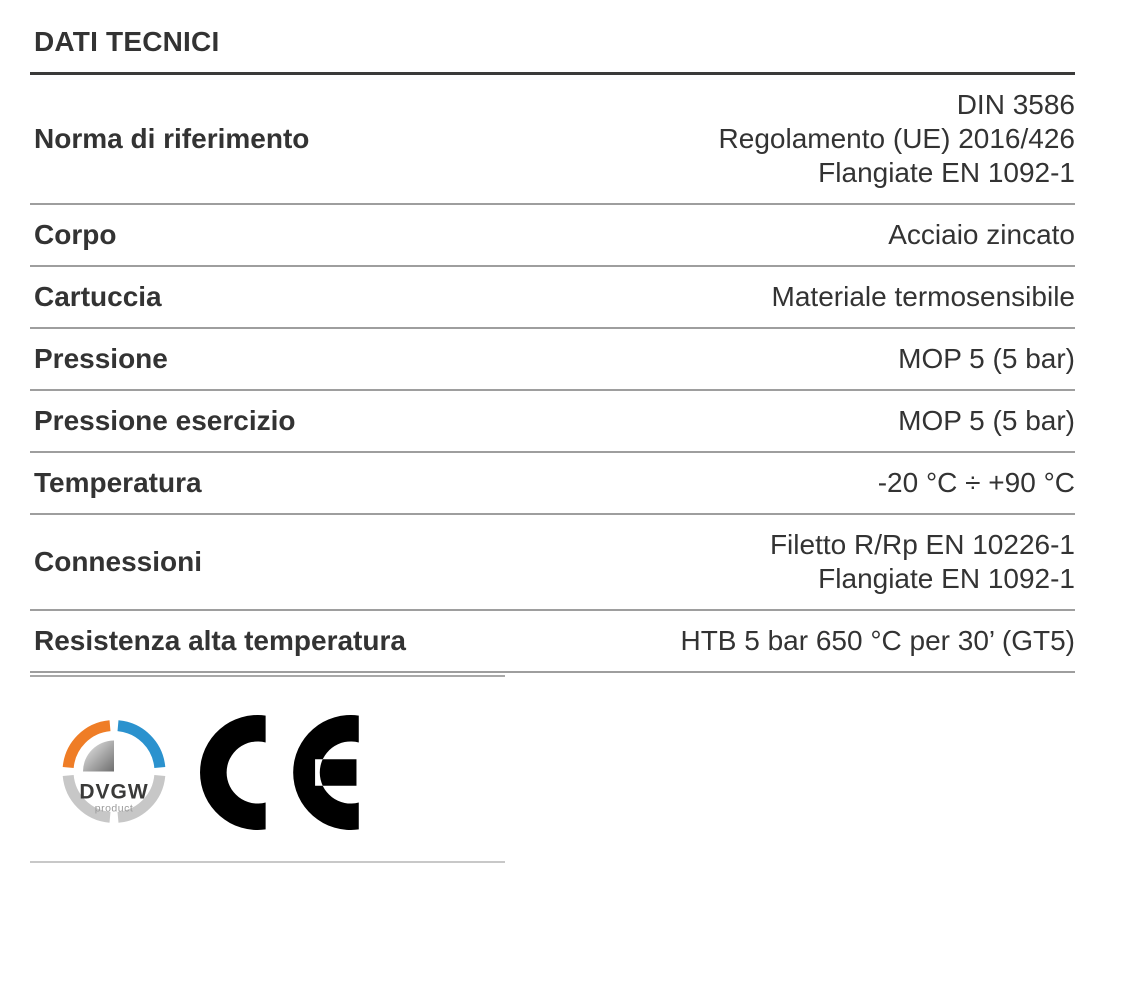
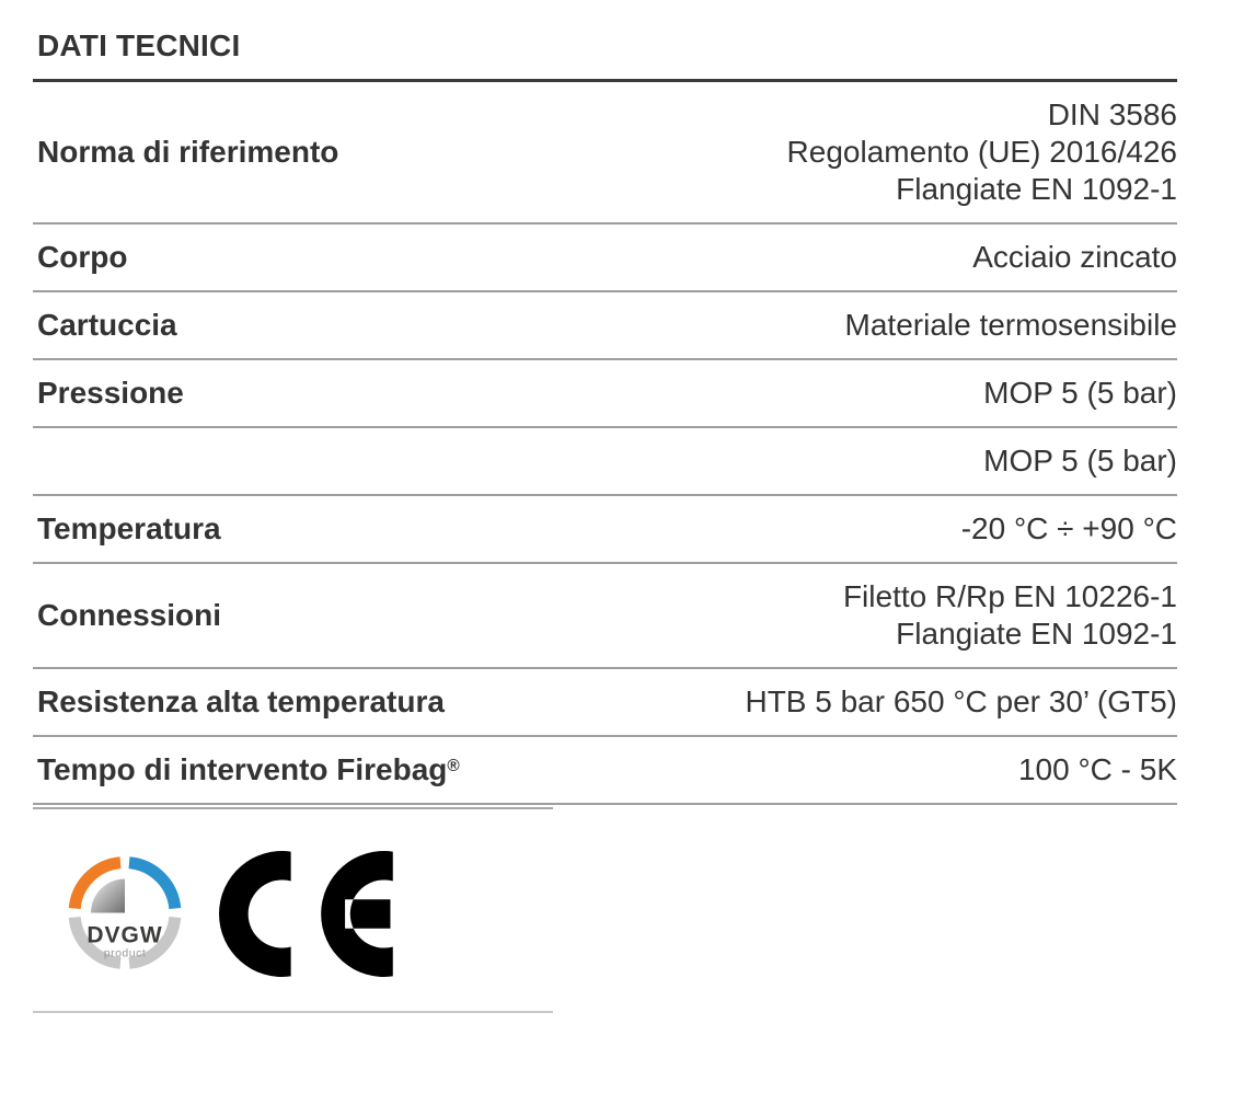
  DATI TECNICI
  Norma di riferimento
  DIN 3586
  Regolamento (UE) 2016/426
  Flangiate EN 1092-1
  Corpo
  Acciaio zincato
  Cartuccia
  Materiale termosensibile
  Pressione
  MOP 5 (5 bar)
- Pressione esercizio
  MOP 5 (5 bar)
  Temperatura
  -20 °C ÷ +90 °C
  Connessioni
  Filetto R/Rp EN 10226-1
  Flangiate EN 1092-1
  Resistenza alta temperatura
  HTB 5 bar 650 °C per 30’ (GT5)
+ Tempo di intervento Firebag®
+ 100 °C - 5K
  DVGW
  product
